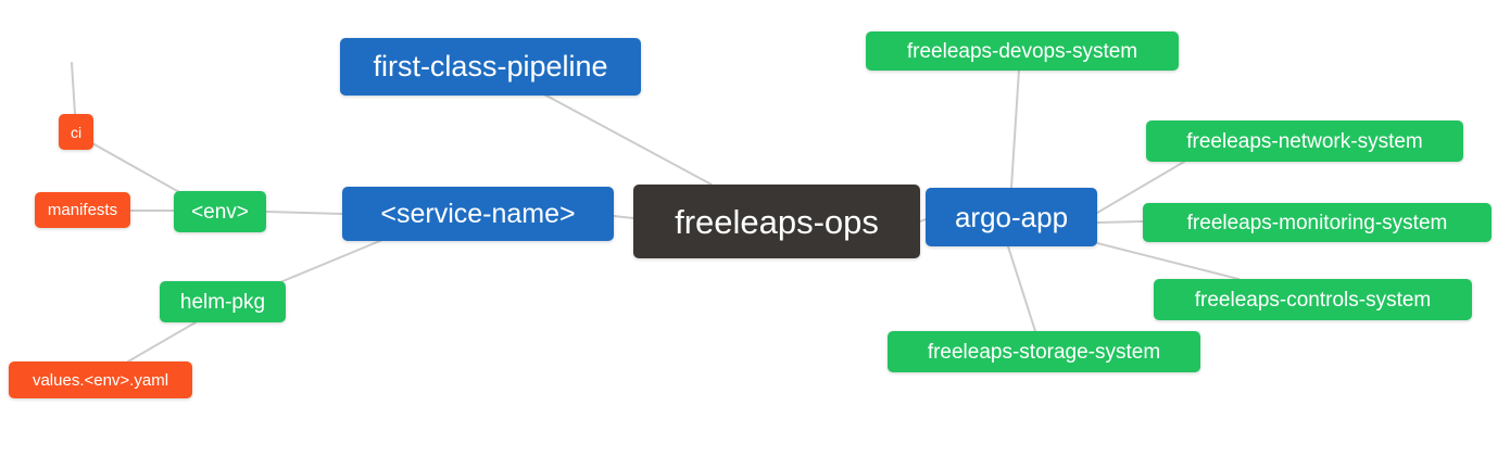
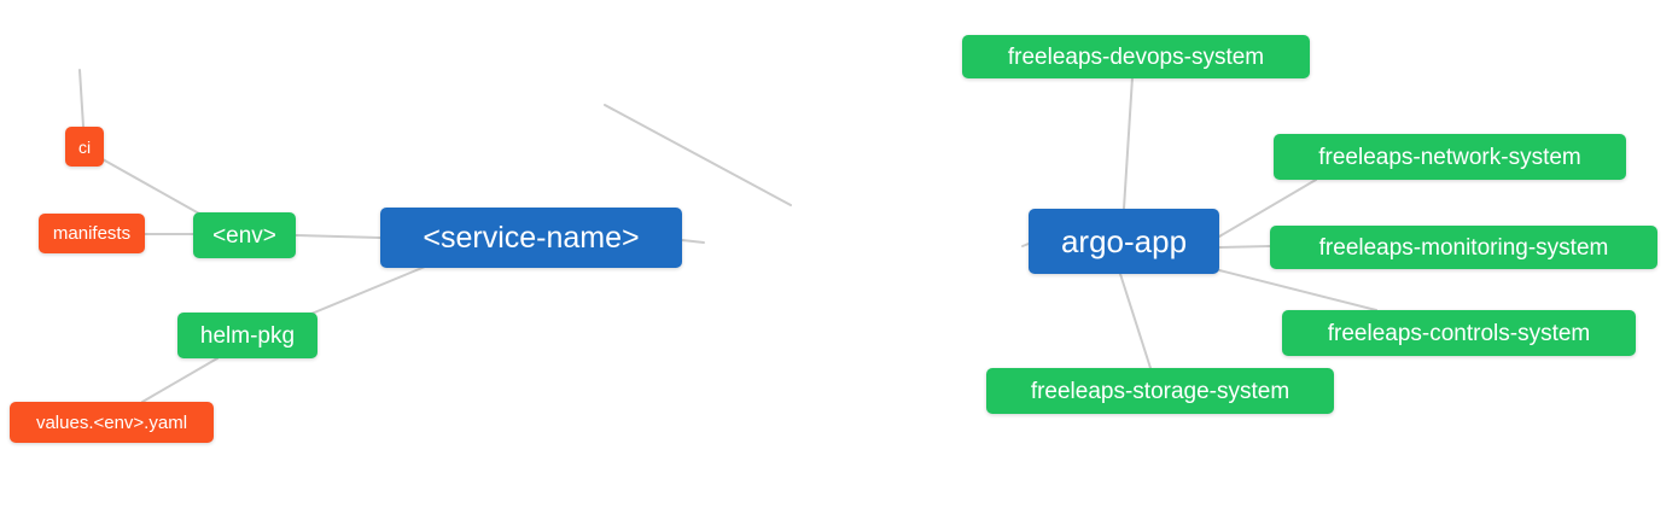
- freeleaps-ops
- first-class-pipeline
  <service-name>
  argo-app
  <env>
  helm-pkg
  freeleaps-devops-system
  freeleaps-network-system
  freeleaps-monitoring-system
  freeleaps-controls-system
  freeleaps-storage-system
  ci
  manifests
  values.<env>.yaml
